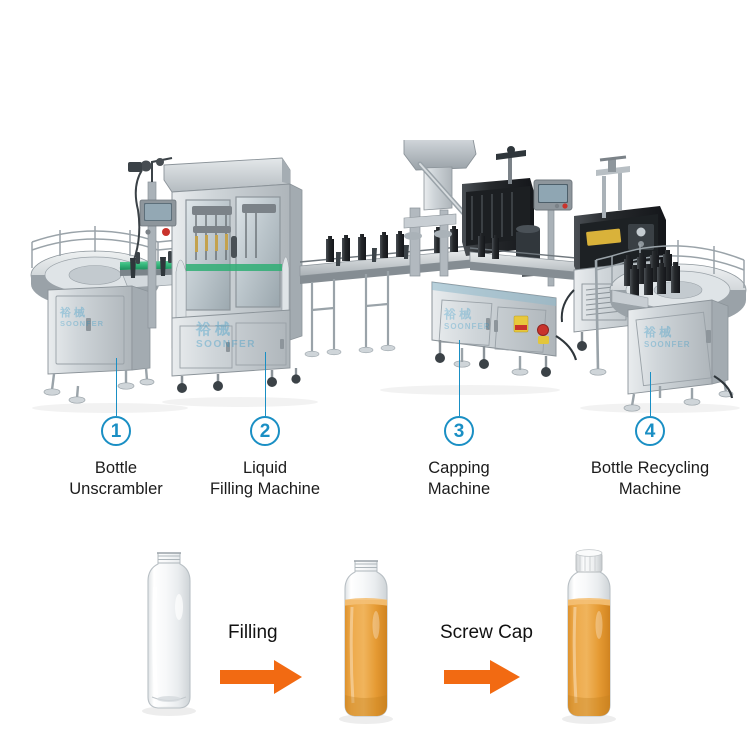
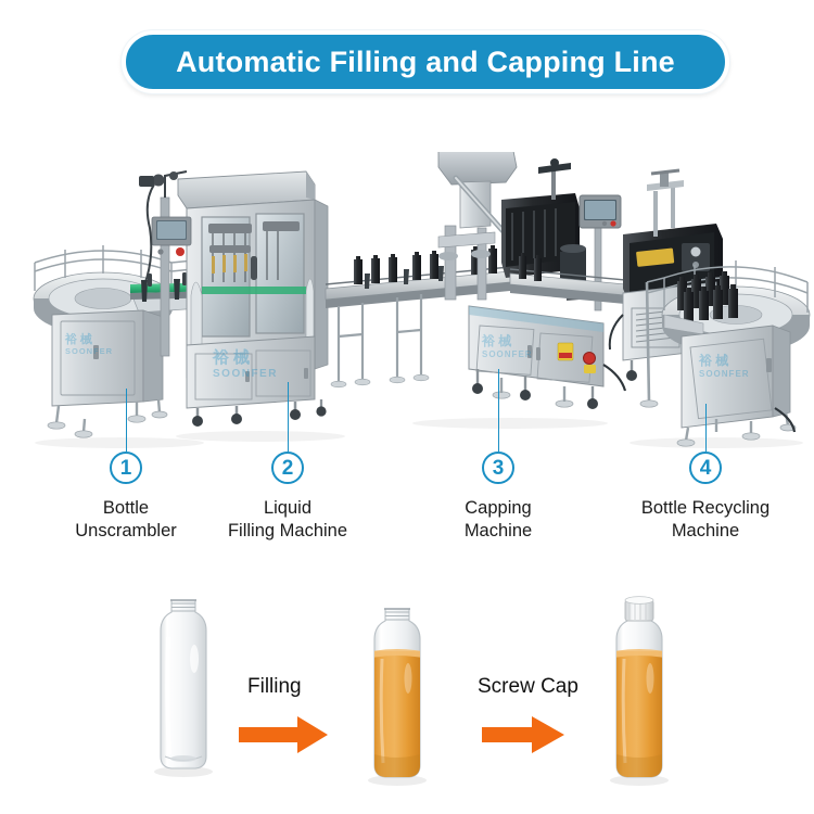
+ Automatic Filling and Capping Line
  裕 械
  SOONFER
  裕 械
  SOONFER
  裕 械
  SOONFER
  裕 械
  SOONFER
  1
  Bottle
  Unscrambler
  2
  Liquid
  Filling Machine
  3
  Capping
  Machine
  4
  Bottle Recycling
  Machine
  Filling
  Screw Cap
